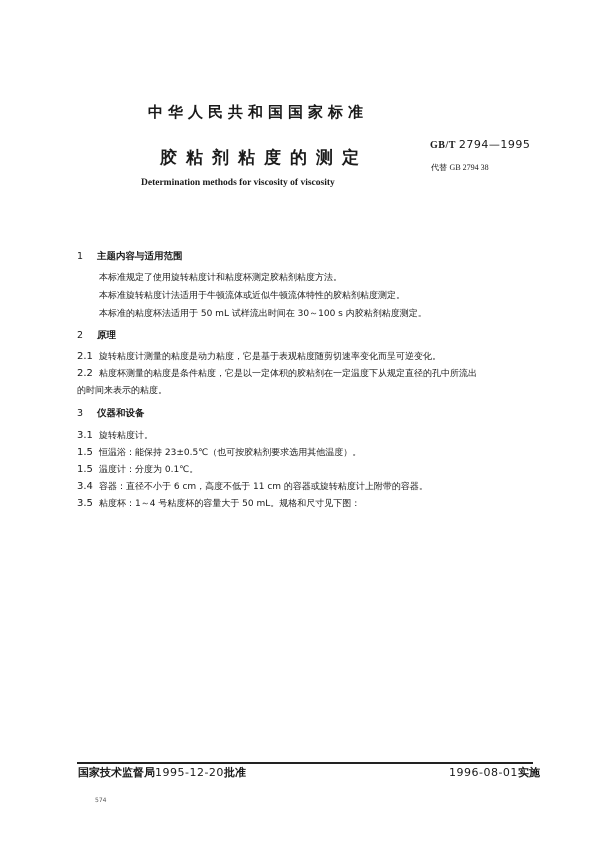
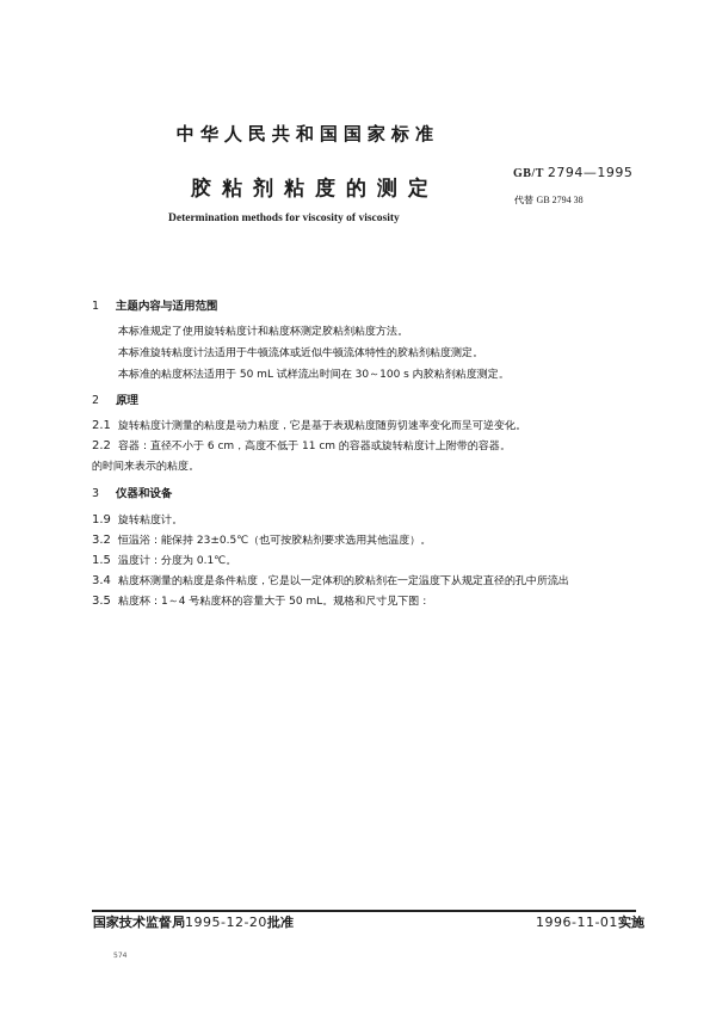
  中华人民共和国国家标准
  胶粘剂粘度的测定
  Determination methods for viscosity of viscosity
  GB/T 2794—1995
  代替 GB 2794 38
  1 主题内容与适用范围
  本标准规定了使用旋转粘度计和粘度杯测定胶粘剂粘度方法。
  本标准旋转粘度计法适用于牛顿流体或近似牛顿流体特性的胶粘剂粘度测定。
  本标准的粘度杯法适用于 50 mL 试样流出时间在 30～100 s 内胶粘剂粘度测定。
  2 原理
  2.1 旋转粘度计测量的粘度是动力粘度，它是基于表观粘度随剪切速率变化而呈可逆变化。
- 2.2 粘度杯测量的粘度是条件粘度，它是以一定体积的胶粘剂在一定温度下从规定直径的孔中所流出
+ 2.2 容器：直径不小于 6 cm，高度不低于 11 cm 的容器或旋转粘度计上附带的容器。
  的时间来表示的粘度。
  3 仪器和设备
- 3.1 旋转粘度计。
+ 1.9 旋转粘度计。
- 1.5 恒温浴：能保持 23±0.5℃（也可按胶粘剂要求选用其他温度）。
+ 3.2 恒温浴：能保持 23±0.5℃（也可按胶粘剂要求选用其他温度）。
  1.5 温度计：分度为 0.1℃。
- 3.4 容器：直径不小于 6 cm，高度不低于 11 cm 的容器或旋转粘度计上附带的容器。
+ 3.4 粘度杯测量的粘度是条件粘度，它是以一定体积的胶粘剂在一定温度下从规定直径的孔中所流出
  3.5 粘度杯：1～4 号粘度杯的容量大于 50 mL。规格和尺寸见下图：
  国家技术监督局1995-12-20批准
- 1996-08-01实施
+ 1996-11-01实施
